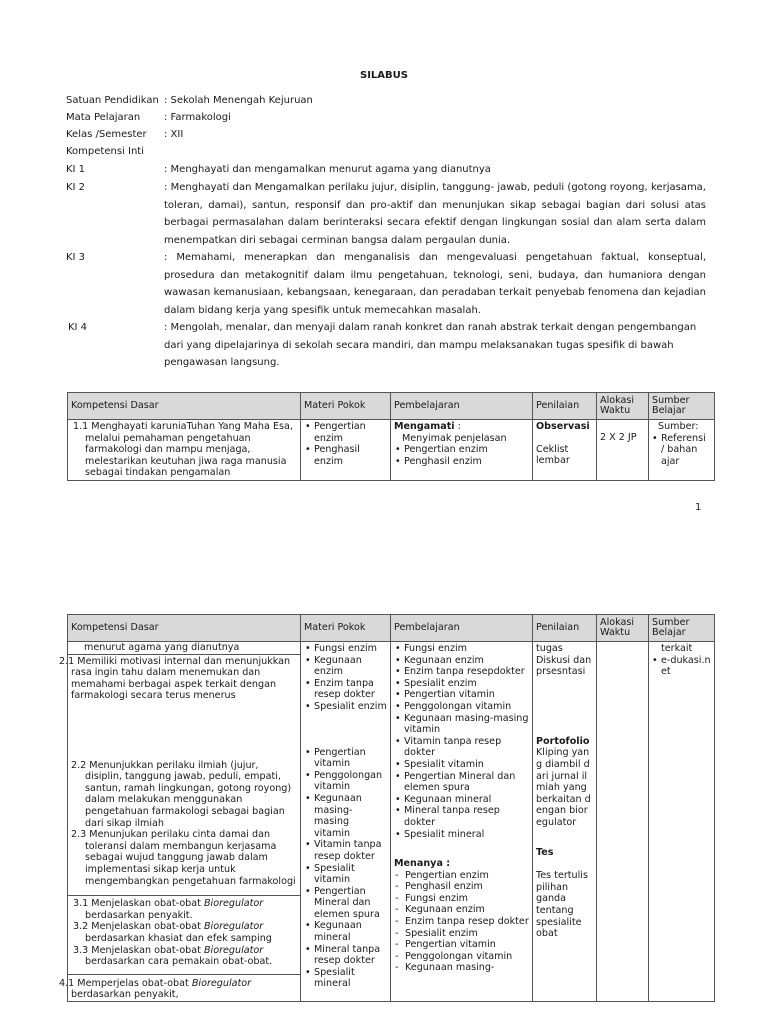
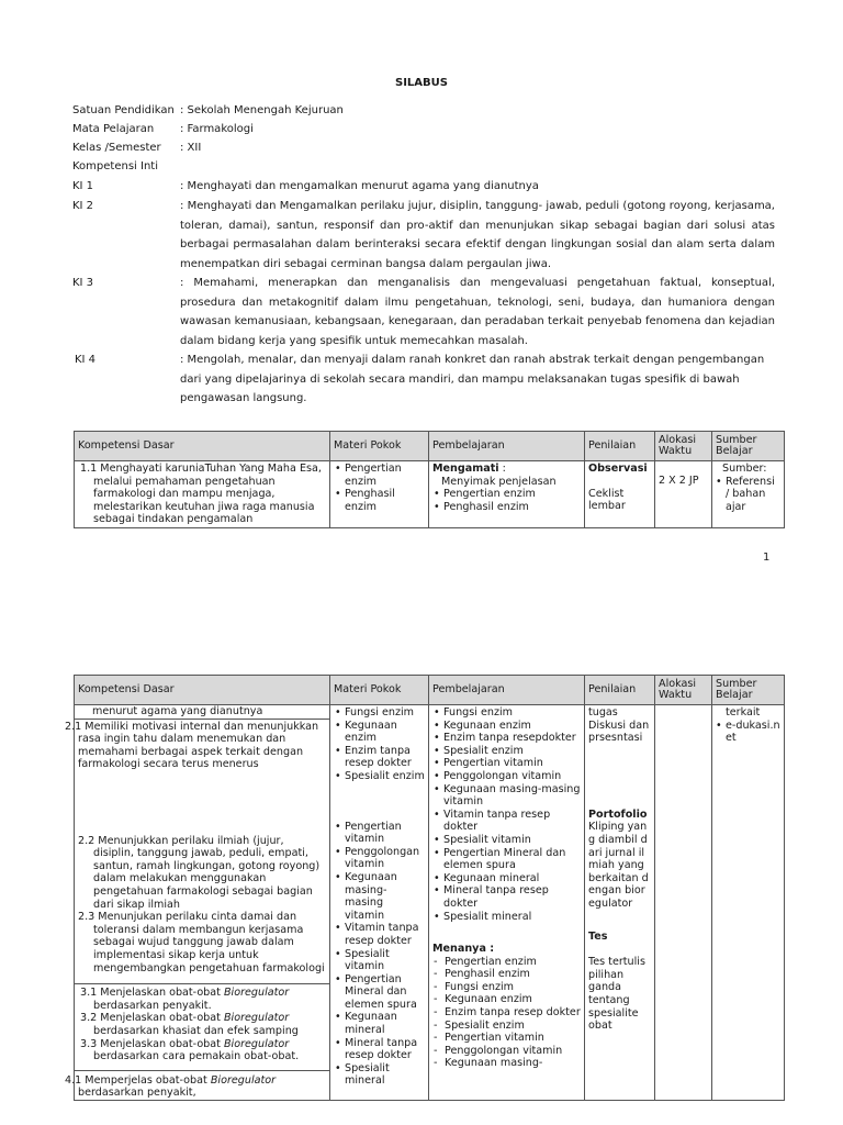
  SILABUS
  Satuan Pendidikan : Sekolah Menengah Kejuruan
  Mata Pelajaran : Farmakologi
  Kelas /Semester : XII
  Kompetensi Inti
  KI 1
  : Menghayati dan mengamalkan menurut agama yang dianutnya
  KI 2
- : Menghayati dan Mengamalkan perilaku jujur, disiplin, tanggung- jawab, peduli (gotong royong, kerjasama, toleran, damai), santun, responsif dan pro-aktif dan menunjukan sikap sebagai bagian dari solusi atas berbagai permasalahan dalam berinteraksi secara efektif dengan lingkungan sosial dan alam serta dalam menempatkan diri sebagai cerminan bangsa dalam pergaulan dunia.
+ : Menghayati dan Mengamalkan perilaku jujur, disiplin, tanggung- jawab, peduli (gotong royong, kerjasama, toleran, damai), santun, responsif dan pro-aktif dan menunjukan sikap sebagai bagian dari solusi atas berbagai permasalahan dalam berinteraksi secara efektif dengan lingkungan sosial dan alam serta dalam menempatkan diri sebagai cerminan bangsa dalam pergaulan jiwa.
  KI 3
  : Memahami, menerapkan dan menganalisis dan mengevaluasi pengetahuan faktual, konseptual, prosedura dan metakognitif dalam ilmu pengetahuan, teknologi, seni, budaya, dan humaniora dengan wawasan kemanusiaan, kebangsaan, kenegaraan, dan peradaban terkait penyebab fenomena dan kejadian dalam bidang kerja yang spesifik untuk memecahkan masalah.
  KI 4
  : Mengolah, menalar, dan menyaji dalam ranah konkret dan ranah abstrak terkait dengan pengembangan dari yang dipelajarinya di sekolah secara mandiri, dan mampu melaksanakan tugas spesifik di bawah pengawasan langsung.
  Kompetensi Dasar	Materi Pokok	Pembelajaran	Penilaian	Alokasi Waktu	Sumber Belajar
  1.1 Menghayati karuniaTuhan Yang Maha Esa, melalui pemahaman pengetahuan farmakologi dan mampu menjaga, melestarikan keutuhan jiwa raga manusia sebagai tindakan pengamalan	Pengertian enzim Penghasil enzim	Mengamati : Menyimak penjelasan Pengertian enzim Penghasil enzim	Observasi Ceklist lembar	2 X 2 JP	Sumber: Referensi / bahan ajar
  1
  Kompetensi Dasar	Materi Pokok	Pembelajaran	Penilaian	Alokasi Waktu	Sumber Belajar
  menurut agama yang dianutnya 2.1 Memiliki motivasi internal dan menunjukkan rasa ingin tahu dalam menemukan dan memahami berbagai aspek terkait dengan farmakologi secara terus menerus 2.2 Menunjukkan perilaku ilmiah (jujur, disiplin, tanggung jawab, peduli, empati, santun, ramah lingkungan, gotong royong) dalam melakukan menggunakan pengetahuan farmakologi sebagai bagian dari sikap ilmiah 2.3 Menunjukan perilaku cinta damai dan toleransi dalam membangun kerjasama sebagai wujud tanggung jawab dalam implementasi sikap kerja untuk mengembangkan pengetahuan farmakologi 3.1 Menjelaskan obat-obat Bioregulator berdasarkan penyakit. 3.2 Menjelaskan obat-obat Bioregulator berdasarkan khasiat dan efek samping 3.3 Menjelaskan obat-obat Bioregulator berdasarkan cara pemakain obat-obat. 4.1 Memperjelas obat-obat Bioregulator berdasarkan penyakit,	Fungsi enzim Kegunaan enzim Enzim tanpa resep dokter Spesialit enzim Pengertian vitamin Penggolongan vitamin Kegunaan masing-masing vitamin Vitamin tanpa resep dokter Spesialit vitamin Pengertian Mineral dan elemen spura Kegunaan mineral Mineral tanpa resep dokter Spesialit mineral	Fungsi enzim Kegunaan enzim Enzim tanpa resepdokter Spesialit enzim Pengertian vitamin Penggolongan vitamin Kegunaan masing-masing vitamin Vitamin tanpa resep dokter Spesialit vitamin Pengertian Mineral dan elemen spura Kegunaan mineral Mineral tanpa resep dokter Spesialit mineral Menanya : Pengertian enzim Penghasil enzim Fungsi enzim Kegunaan enzim Enzim tanpa resep dokter Spesialit enzim Pengertian vitamin Penggolongan vitamin Kegunaan masing-	tugas Diskusi dan prsesntasi Portofolio Kliping yang diambil dari jurnal ilmiah yang berkaitan dengan bioregulator Tes Tes tertulis pilihan ganda tentang spesialite obat		terkait e-dukasi.net
